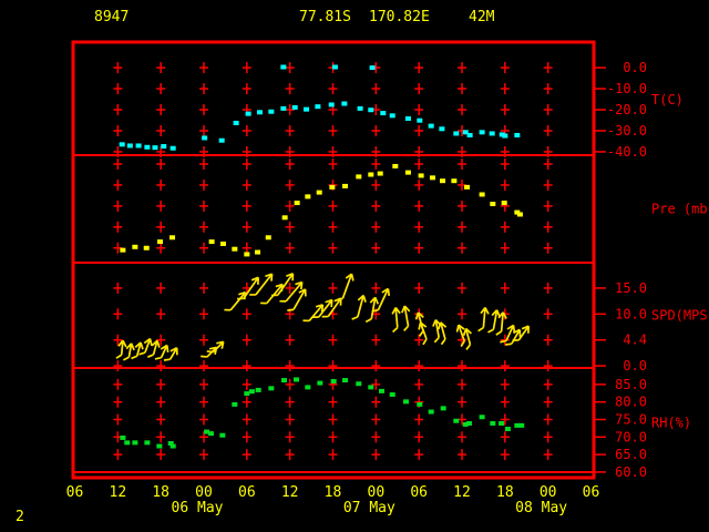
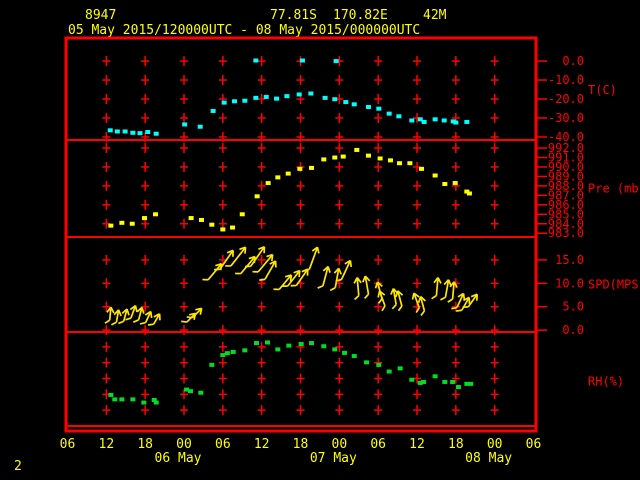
  8947
  77.81S
  170.82E
  42M
+ 05 May 2015/120000UTC - 08 May 2015/000000UTC
  0.0
  -10.0
  -20.0
  -30.0
  -40.0
  T(C)
+ 992.0
+ 991.0
+ 990.0
+ 989.0
+ 988.0
+ 987.0
+ 986.0
+ 985.0
+ 984.0
+ 983.0
  Pre (mb
  15.0
  10.0
- 4.4
+ 5.0
  0.0
  SPD(MPS
- 85.0
- 80.0
- 75.0
- 70.0
- 65.0
- 60.0
  RH(%)
  06
  12
  18
  00
  06
  12
  18
  00
  06
  12
  18
  00
  06
  06 May
  07 May
  08 May
  2
